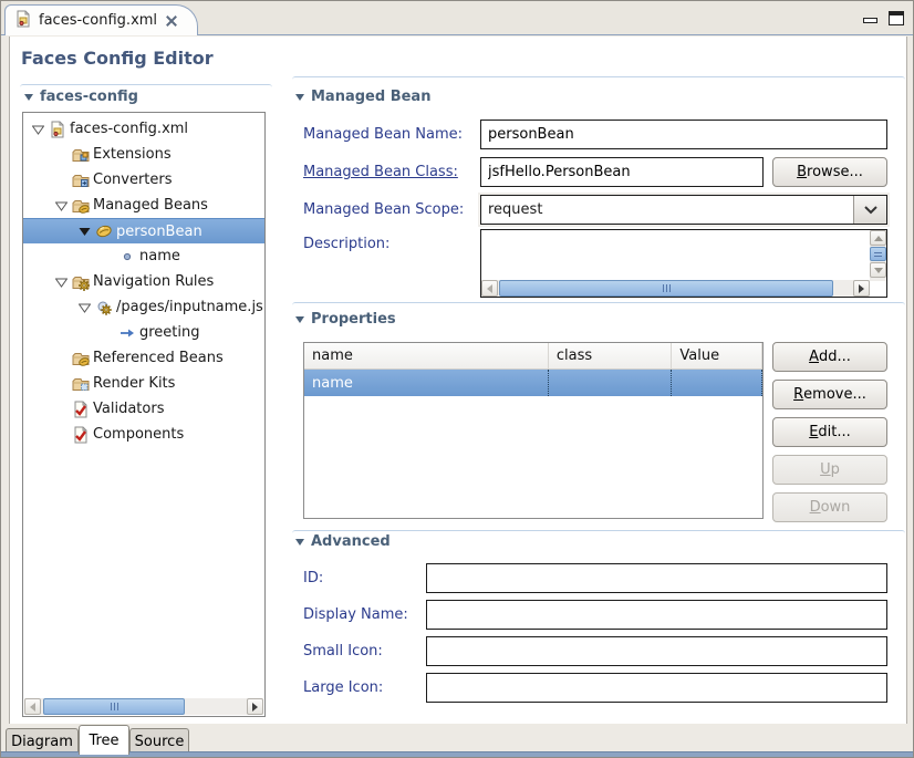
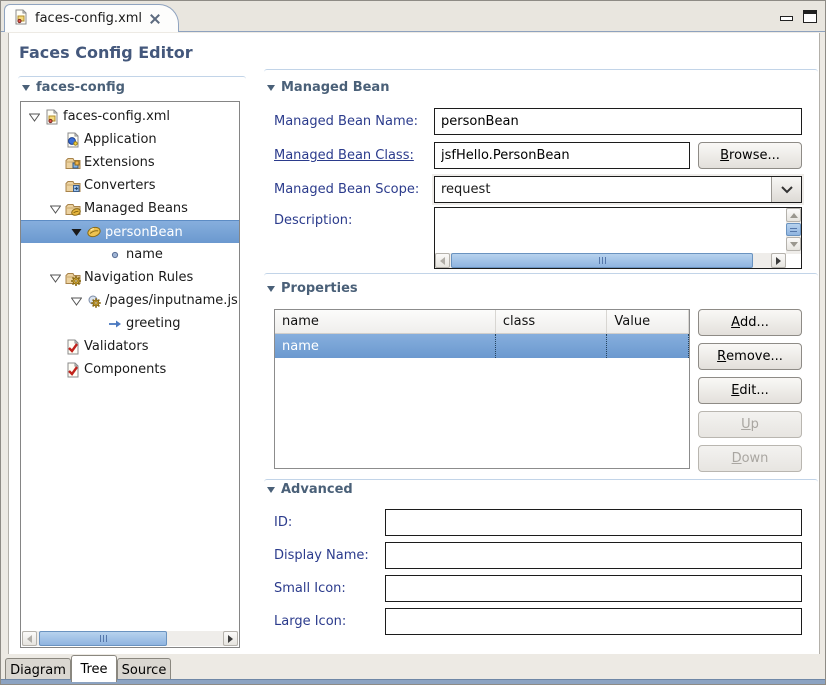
  faces-config.xml
  Faces Config Editor
  faces-config
  faces-config.xml
+ Application
  Extensions
  Converters
  Managed Beans
  personBean
  name
  Navigation Rules
  /pages/inputname.js
  greeting
- Referenced Beans
- Render Kits
  Validators
  Components
  Managed Bean
  Managed Bean Name:
  personBean
  Managed Bean Class:
  jsfHello.PersonBean
  B
  rowse...
  Managed Bean Scope:
  request
  Description:
  Properties
  name
  class
  Value
  name
  A
  dd...
  R
  emove...
  E
  dit...
  U
  p
  D
  own
  Advanced
  ID:
  Display Name:
  Small Icon:
  Large Icon:
  Diagram
  Tree
  Source
